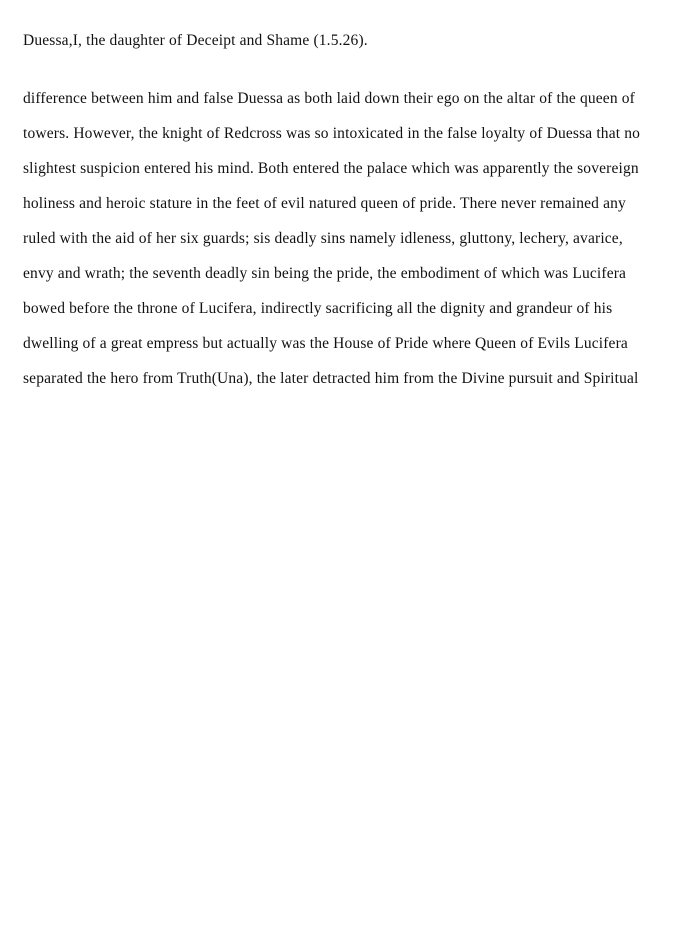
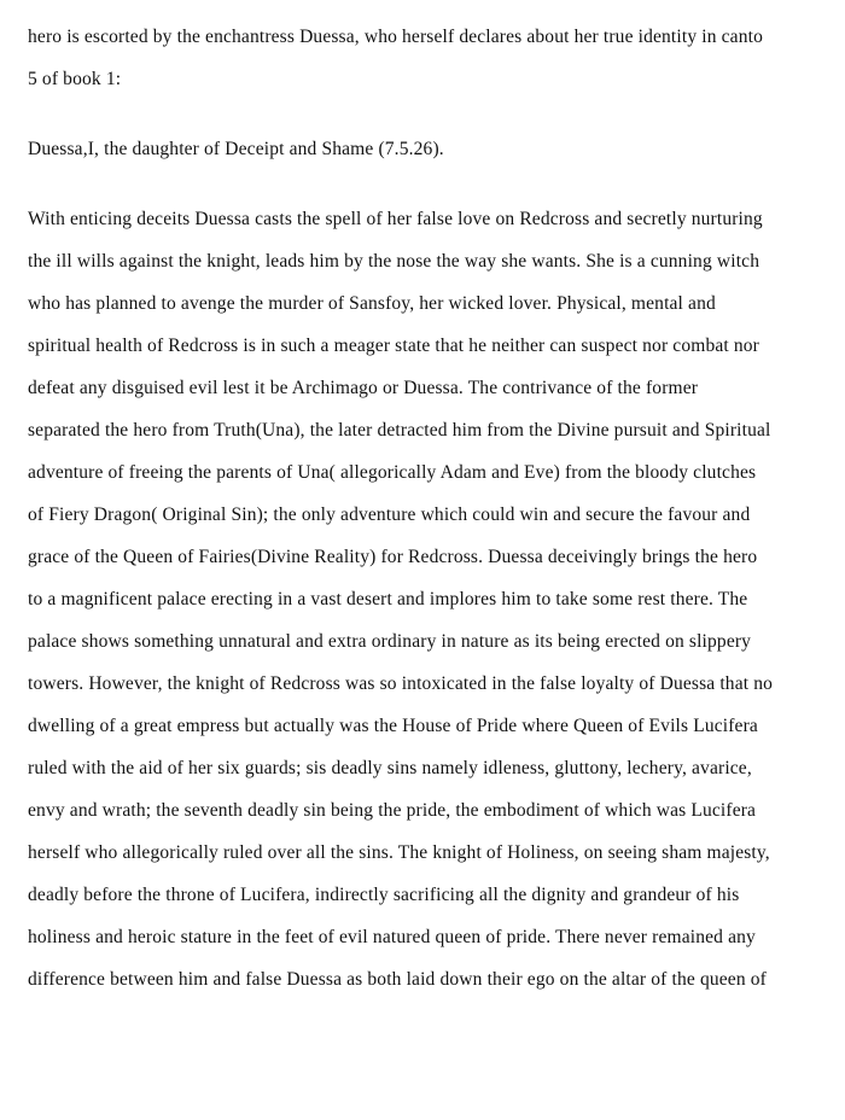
+ hero is escorted by the enchantress Duessa, who herself declares about her true identity in canto
+ 5 of book 1:
- Duessa,I, the daughter of Deceipt and Shame (1.5.26).
+ Duessa,I, the daughter of Deceipt and Shame (7.5.26).
+ With enticing deceits Duessa casts the spell of her false love on Redcross and secretly nurturing
+ the ill wills against the knight, leads him by the nose the way she wants. She is a cunning witch
+ who has planned to avenge the murder of Sansfoy, her wicked lover. Physical, mental and
+ spiritual health of Redcross is in such a meager state that he neither can suspect nor combat nor
+ defeat any disguised evil lest it be Archimago or Duessa. The contrivance of the former
- difference between him and false Duessa as both laid down their ego on the altar of the queen of
+ separated the hero from Truth(Una), the later detracted him from the Divine pursuit and Spiritual
+ adventure of freeing the parents of Una( allegorically Adam and Eve) from the bloody clutches
+ of Fiery Dragon( Original Sin); the only adventure which could win and secure the favour and
+ grace of the Queen of Fairies(Divine Reality) for Redcross. Duessa deceivingly brings the hero
+ to a magnificent palace erecting in a vast desert and implores him to take some rest there. The
+ palace shows something unnatural and extra ordinary in nature as its being erected on slippery
  towers. However, the knight of Redcross was so intoxicated in the false loyalty of Duessa that no
- slightest suspicion entered his mind. Both entered the palace which was apparently the sovereign
- holiness and heroic stature in the feet of evil natured queen of pride. There never remained any
+ dwelling of a great empress but actually was the House of Pride where Queen of Evils Lucifera
  ruled with the aid of her six guards; sis deadly sins namely idleness, gluttony, lechery, avarice,
  envy and wrath; the seventh deadly sin being the pride, the embodiment of which was Lucifera
+ herself who allegorically ruled over all the sins. The knight of Holiness, on seeing sham majesty,
- bowed before the throne of Lucifera, indirectly sacrificing all the dignity and grandeur of his
+ deadly before the throne of Lucifera, indirectly sacrificing all the dignity and grandeur of his
- dwelling of a great empress but actually was the House of Pride where Queen of Evils Lucifera
+ holiness and heroic stature in the feet of evil natured queen of pride. There never remained any
- separated the hero from Truth(Una), the later detracted him from the Divine pursuit and Spiritual
+ difference between him and false Duessa as both laid down their ego on the altar of the queen of
